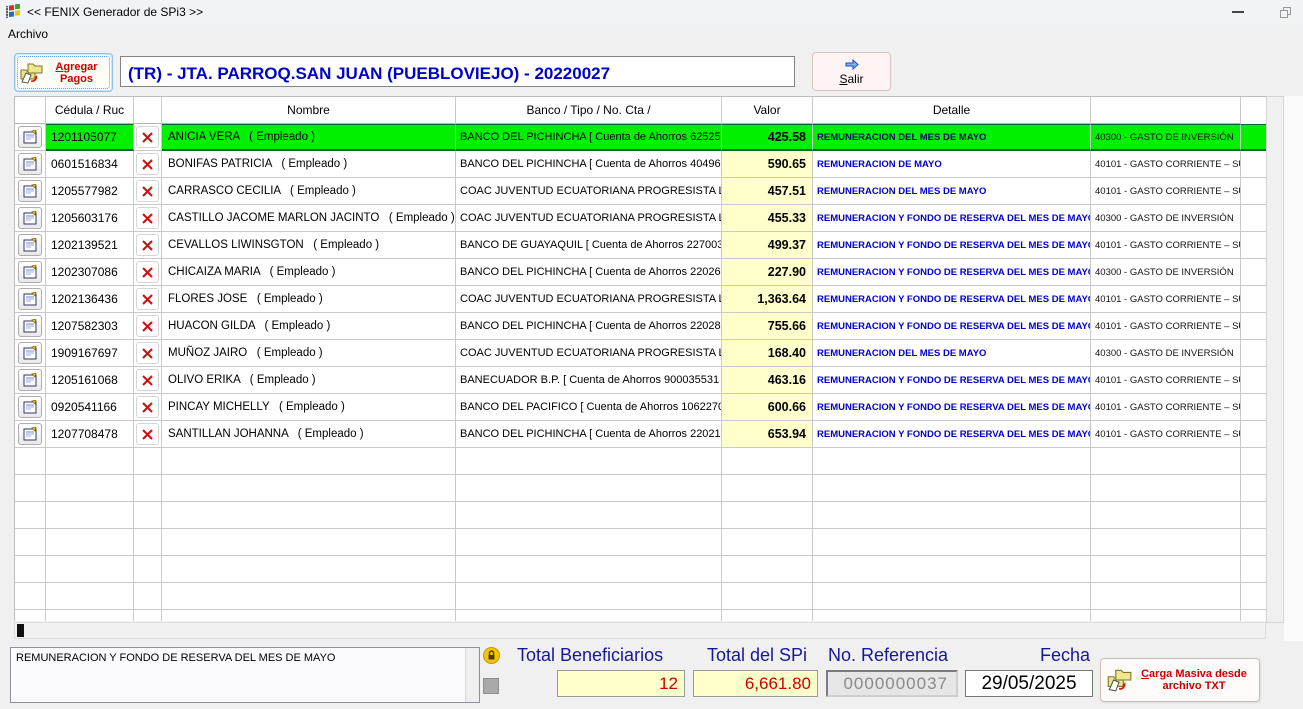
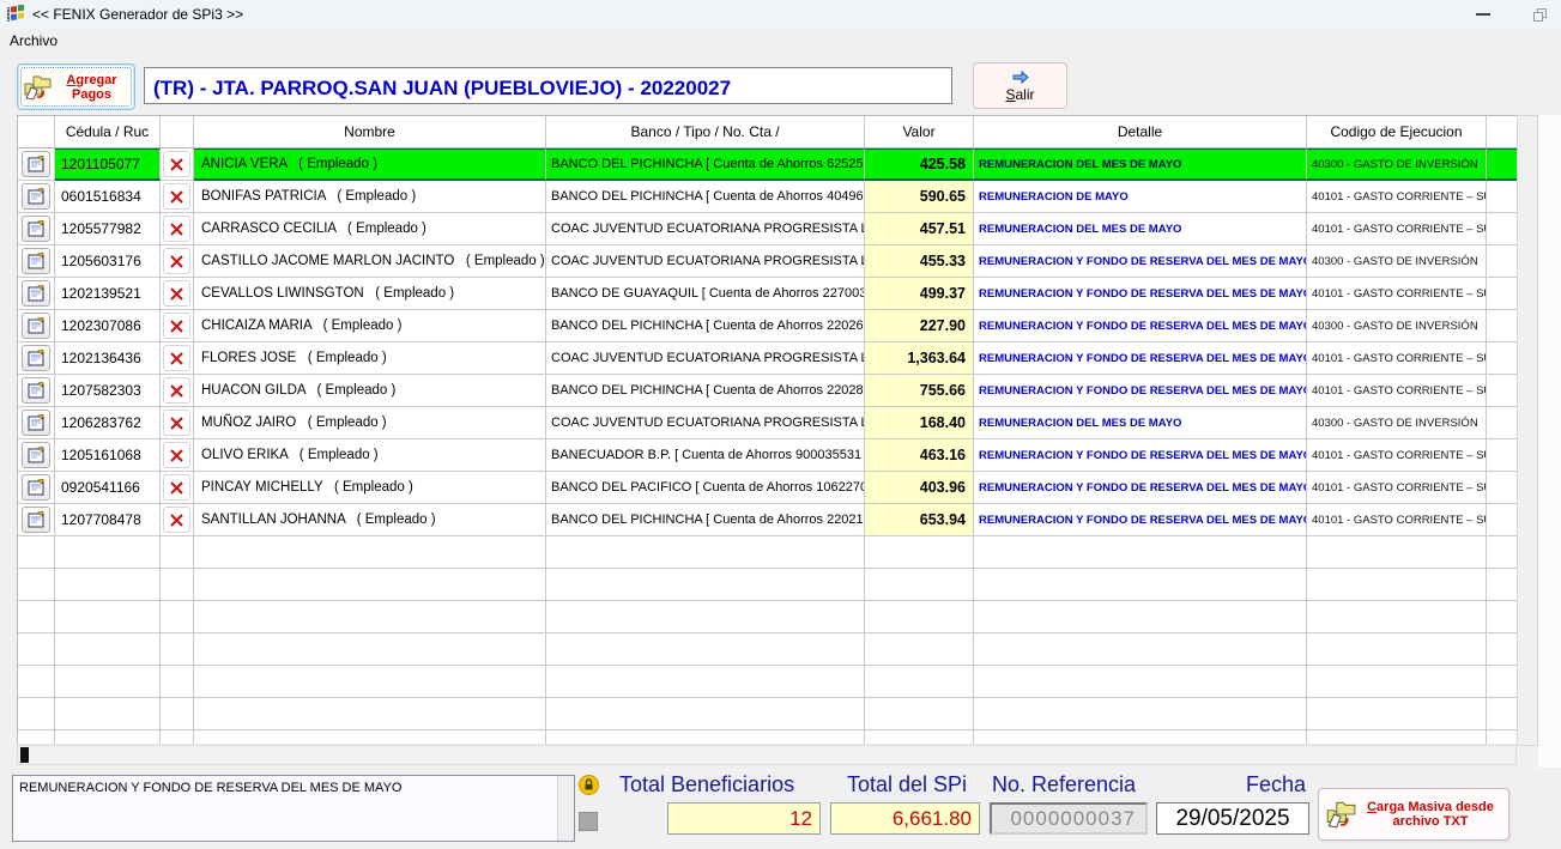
  << FENIX Generador de SPi3 >>
  Archivo
  Agregar
  Pagos
  (TR) - JTA. PARROQ.SAN JUAN (PUEBLOVIEJO) - 20220027
  Salir
  Cédula / Ruc
  Nombre
  Banco / Tipo / No. Cta /
  Valor
  Detalle
+ Codigo de Ejecucion
  1201105077
  ANICIA VERA ( Empleado )
  BANCO DEL PICHINCHA [ Cuenta de Ahorros 62525
  425.58
  REMUNERACION DEL MES DE MAYO
  40300 - GASTO DE INVERSIÓN
  0601516834
  BONIFAS PATRICIA ( Empleado )
  BANCO DEL PICHINCHA [ Cuenta de Ahorros 40496
  590.65
  REMUNERACION DE MAYO
  40101 - GASTO CORRIENTE – S
  1205577982
  CARRASCO CECILIA ( Empleado )
  COAC JUVENTUD ECUATORIANA PROGRESISTA
  457.51
  REMUNERACION DEL MES DE MAYO
  40101 - GASTO CORRIENTE – S
  1205603176
  CASTILLO JACOME MARLON JACINTO ( Empleado )
  COAC JUVENTUD ECUATORIANA PROGRESISTA
  455.33
  REMUNERACION Y FONDO DE RESERVA DEL MES DE MAY
  40300 - GASTO DE INVERSIÓN
  1202139521
  CEVALLOS LIWINSGTON ( Empleado )
  BANCO DE GUAYAQUIL [ Cuenta de Ahorros 227003
  499.37
  REMUNERACION Y FONDO DE RESERVA DEL MES DE MAY
  40101 - GASTO CORRIENTE – S
  1202307086
  CHICAIZA MARIA ( Empleado )
  BANCO DEL PICHINCHA [ Cuenta de Ahorros 22026
  227.90
  REMUNERACION Y FONDO DE RESERVA DEL MES DE MAY
  40300 - GASTO DE INVERSIÓN
  1202136436
  FLORES JOSE ( Empleado )
  COAC JUVENTUD ECUATORIANA PROGRESISTA
  1,363.64
  REMUNERACION Y FONDO DE RESERVA DEL MES DE MAY
  40101 - GASTO CORRIENTE – S
  1207582303
  HUACON GILDA ( Empleado )
  BANCO DEL PICHINCHA [ Cuenta de Ahorros 22028
  755.66
  REMUNERACION Y FONDO DE RESERVA DEL MES DE MAY
  40101 - GASTO CORRIENTE – S
- 1909167697
+ 1206283762
  MUÑOZ JAIRO ( Empleado )
  COAC JUVENTUD ECUATORIANA PROGRESISTA
  168.40
  REMUNERACION DEL MES DE MAYO
  40300 - GASTO DE INVERSIÓN
  1205161068
  OLIVO ERIKA ( Empleado )
  BANECUADOR B.P. [ Cuenta de Ahorros 900035531
  463.16
  REMUNERACION Y FONDO DE RESERVA DEL MES DE MAY
  40101 - GASTO CORRIENTE – S
  0920541166
  PINCAY MICHELLY ( Empleado )
  BANCO DEL PACIFICO [ Cuenta de Ahorros 106227
- 600.66
+ 403.96
  REMUNERACION Y FONDO DE RESERVA DEL MES DE MAY
  40101 - GASTO CORRIENTE – S
  1207708478
  SANTILLAN JOHANNA ( Empleado )
  BANCO DEL PICHINCHA [ Cuenta de Ahorros 22021
  653.94
  REMUNERACION Y FONDO DE RESERVA DEL MES DE MAY
  40101 - GASTO CORRIENTE – S
  REMUNERACION Y FONDO DE RESERVA DEL MES DE MAYO
  Total Beneficiarios
  Total del SPi
  No. Referencia
  Fecha
  12
  6,661.80
  0000000037
  29/05/2025
  Carga Masiva desde
  archivo TXT
